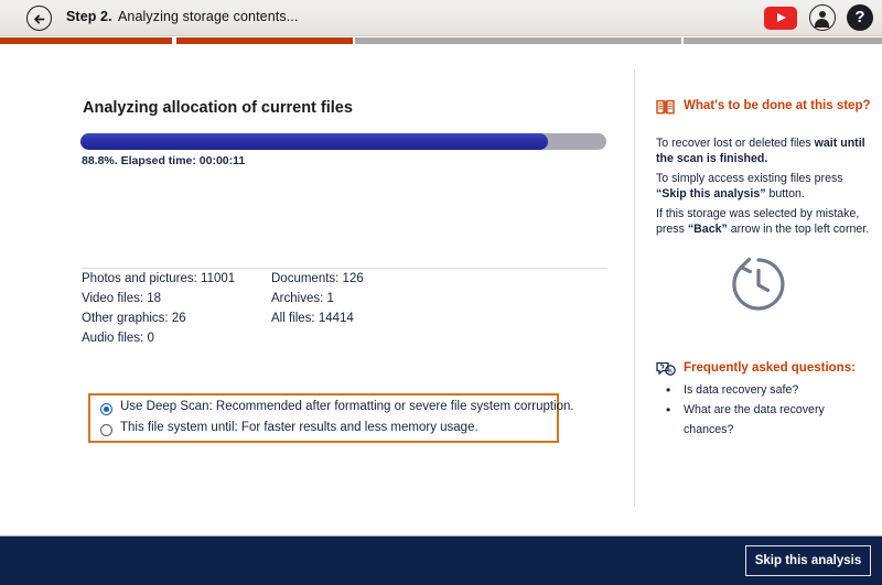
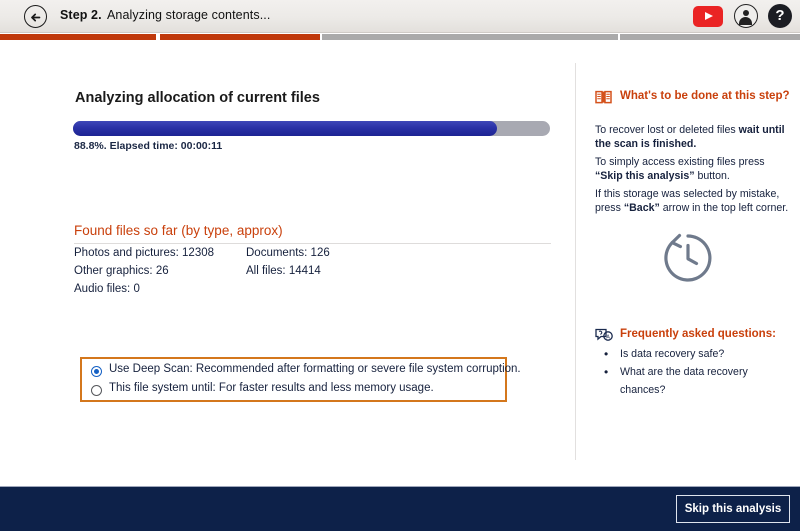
  Step 2.
  Analyzing storage contents...
  ?
  Analyzing allocation of current files
  88.8%. Elapsed time: 00:00:11
+ Found files so far (by type, approx)
- Photos and pictures: 11001
+ Photos and pictures: 12308
  Documents: 126
- Video files: 18
- Archives: 1
  Other graphics: 26
  All files: 14414
  Audio files: 0
  Use Deep Scan: Recommended after formatting or severe file system corruption.
  This file system until: For faster results and less memory usage.
  What's to be done at this step?
  To recover lost or deleted files wait until the scan is finished.
  To simply access existing files press “Skip this analysis” button.
  If this storage was selected by mistake, press “Back” arrow in the top left corner.
  Frequently asked questions:
  Is data recovery safe?
  What are the data recovery chances?
  Skip this analysis
